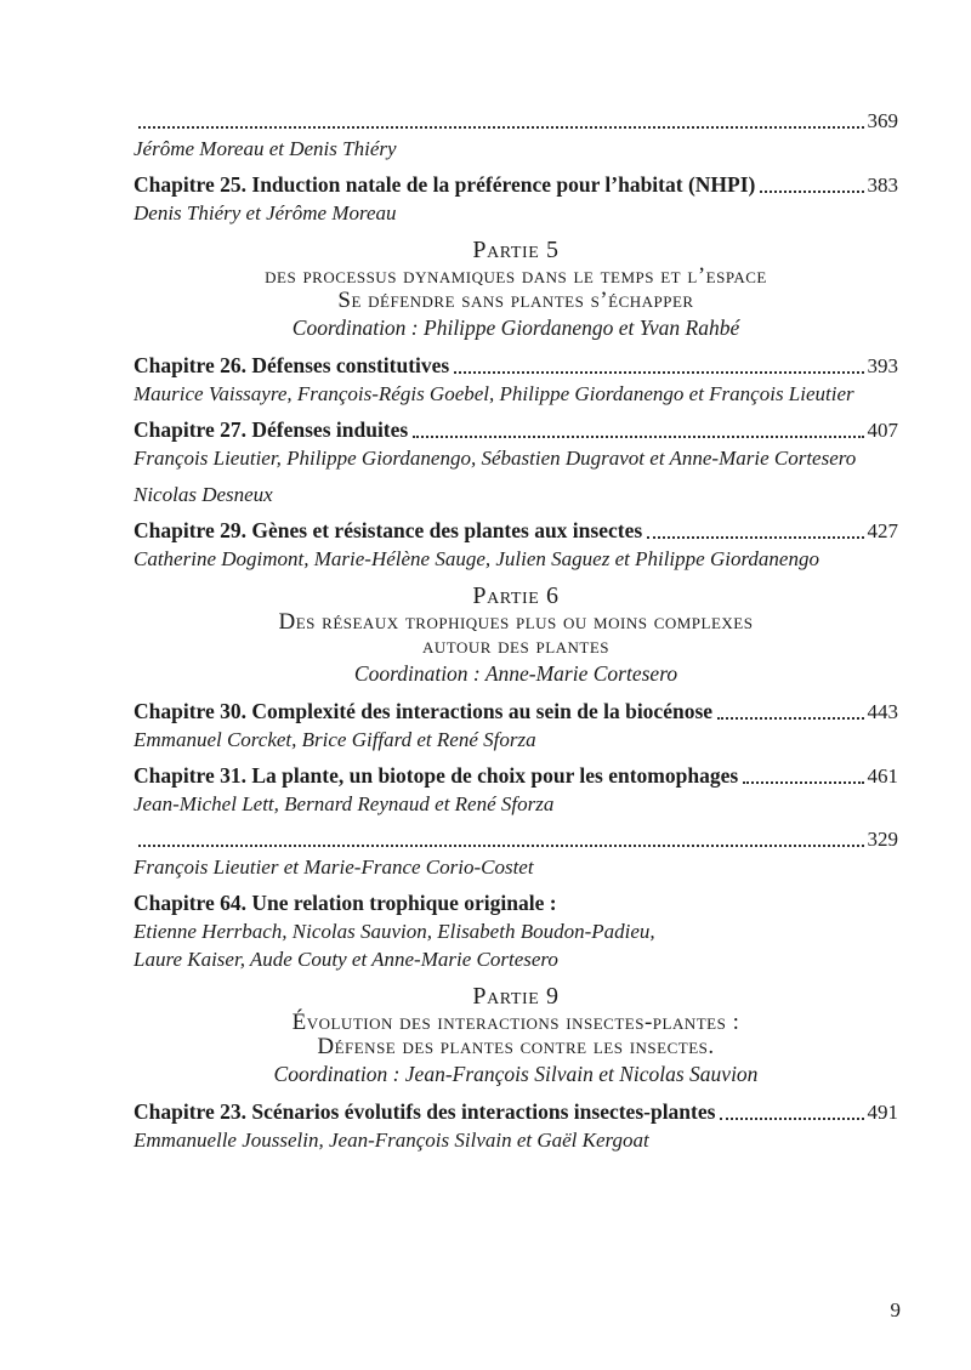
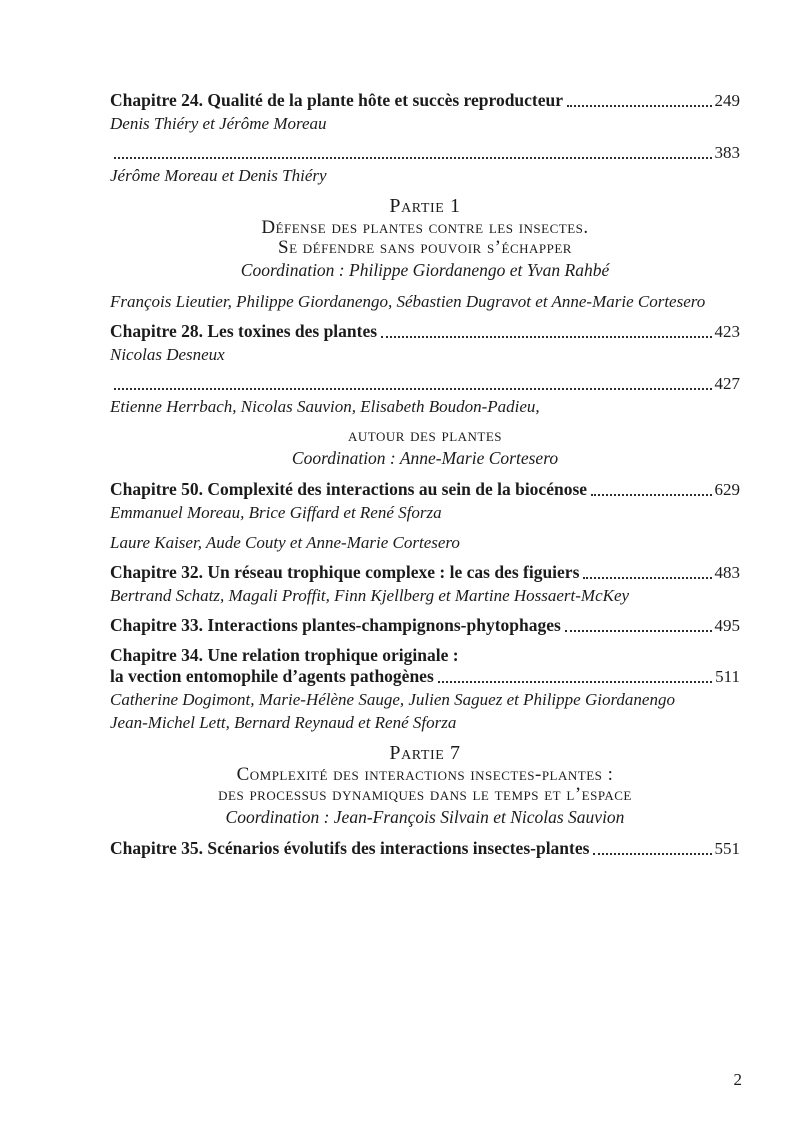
+ Chapitre 24. Qualité de la plante hôte et succès reproducteur
- 369
+ 249
- Jérôme Moreau et Denis Thiéry
+ Denis Thiéry et Jérôme Moreau
- Chapitre 25. Induction natale de la préférence pour l’habitat (NHPI)
  383
- Denis Thiéry et Jérôme Moreau
+ Jérôme Moreau et Denis Thiéry
- Partie 5
+ Partie 1
- des processus dynamiques dans le temps et l’espace
+ Défense des plantes contre les insectes.
- Se défendre sans plantes s’échapper
+ Se défendre sans pouvoir s’échapper
  Coordination : Philippe Giordanengo et Yvan Rahbé
- Chapitre 26. Défenses constitutives
- 393
- Maurice Vaissayre, François-Régis Goebel, Philippe Giordanengo et François Lieutier
- Chapitre 27. Défenses induites
- 407
  François Lieutier, Philippe Giordanengo, Sébastien Dugravot et Anne-Marie Cortesero
+ Chapitre 28. Les toxines des plantes
+ 423
  Nicolas Desneux
- Chapitre 29. Gènes et résistance des plantes aux insectes
  427
- Catherine Dogimont, Marie-Hélène Sauge, Julien Saguez et Philippe Giordanengo
+ Etienne Herrbach, Nicolas Sauvion, Elisabeth Boudon-Padieu,
- Partie 6
- Des réseaux trophiques plus ou moins complexes
  autour des plantes
  Coordination : Anne-Marie Cortesero
- Chapitre 30. Complexité des interactions au sein de la biocénose
+ Chapitre 50. Complexité des interactions au sein de la biocénose
- 443
+ 629
- Emmanuel Corcket, Brice Giffard et René Sforza
+ Emmanuel Moreau, Brice Giffard et René Sforza
- Chapitre 31. La plante, un biotope de choix pour les entomophages
- 461
- Jean-Michel Lett, Bernard Reynaud et René Sforza
+ Laure Kaiser, Aude Couty et Anne-Marie Cortesero
+ Chapitre 32. Un réseau trophique complexe : le cas des figuiers
+ 483
+ Bertrand Schatz, Magali Proffit, Finn Kjellberg et Martine Hossaert-McKey
+ Chapitre 33. Interactions plantes-champignons-phytophages
- 329
+ 495
- François Lieutier et Marie-France Corio-Costet
- Chapitre 64. Une relation trophique originale :
+ Chapitre 34. Une relation trophique originale :
+ la vection entomophile d’agents pathogènes
+ 511
- Etienne Herrbach, Nicolas Sauvion, Elisabeth Boudon-Padieu,
+ Catherine Dogimont, Marie-Hélène Sauge, Julien Saguez et Philippe Giordanengo
- Laure Kaiser, Aude Couty et Anne-Marie Cortesero
+ Jean-Michel Lett, Bernard Reynaud et René Sforza
- Partie 9
+ Partie 7
- Évolution des interactions insectes-plantes :
+ Complexité des interactions insectes-plantes :
- Défense des plantes contre les insectes.
+ des processus dynamiques dans le temps et l’espace
  Coordination : Jean-François Silvain et Nicolas Sauvion
- Chapitre 23. Scénarios évolutifs des interactions insectes-plantes
+ Chapitre 35. Scénarios évolutifs des interactions insectes-plantes
- 491
+ 551
- Emmanuelle Jousselin, Jean-François Silvain et Gaël Kergoat
- 9
+ 2
